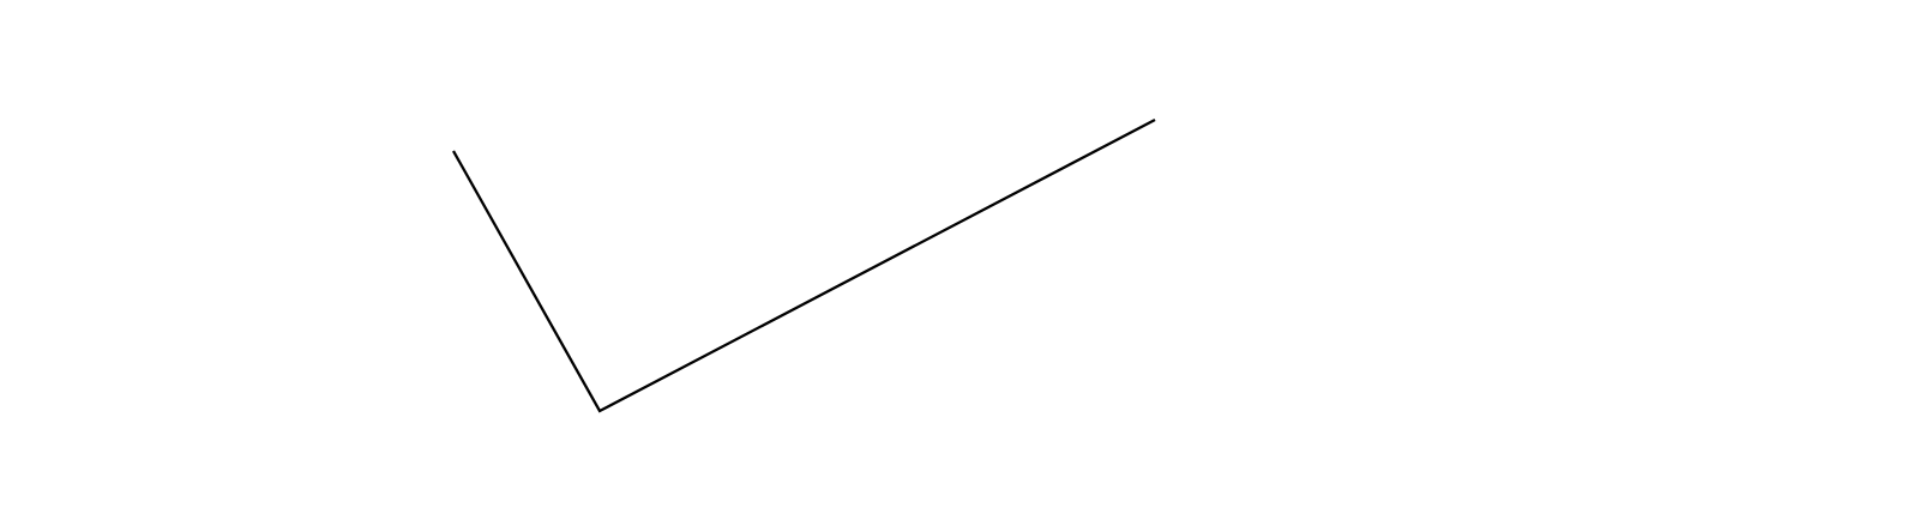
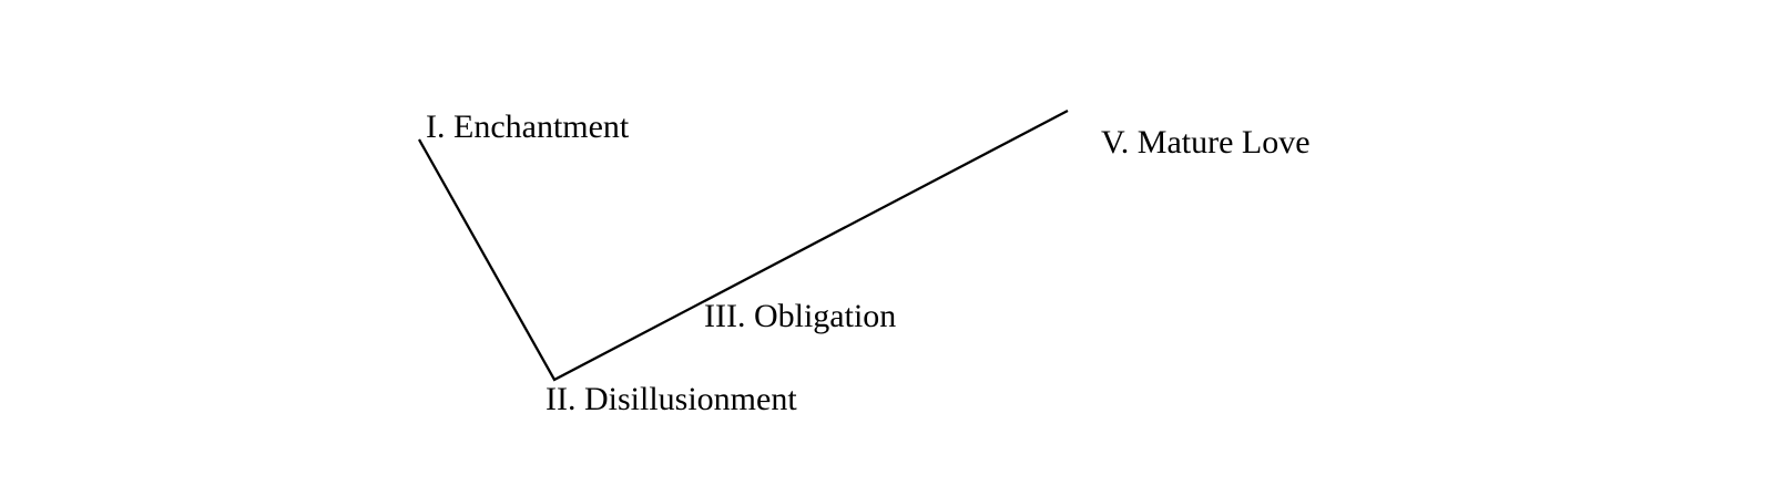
+ I. Enchantment
+ II. Disillusionment
+ III. Obligation
+ V. Mature Love
